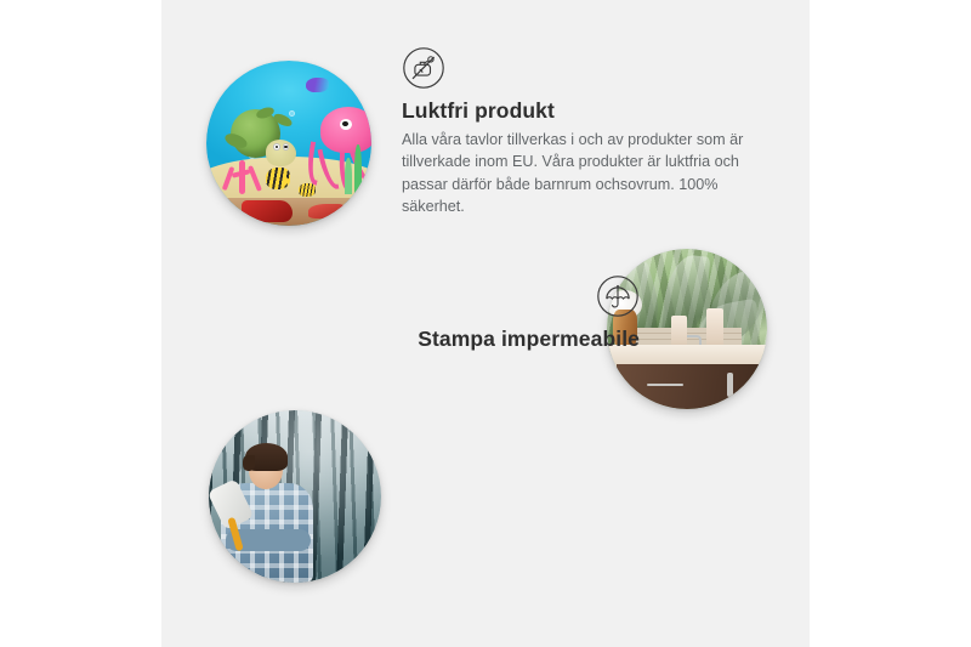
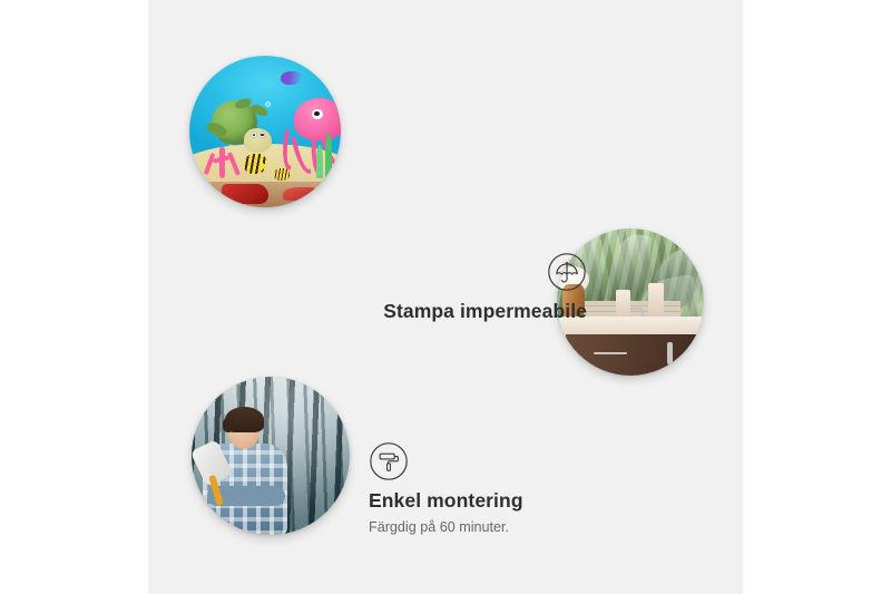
- Luktfri produkt
- Alla våra tavlor tillverkas i och av produkter som är tillverkade inom EU. Våra produkter är luktfria och passar därför både barnrum ochsovrum. 100% säkerhet.
  Stampa impermeabile
+ Enkel montering
+ Färgdig på 60 minuter.
